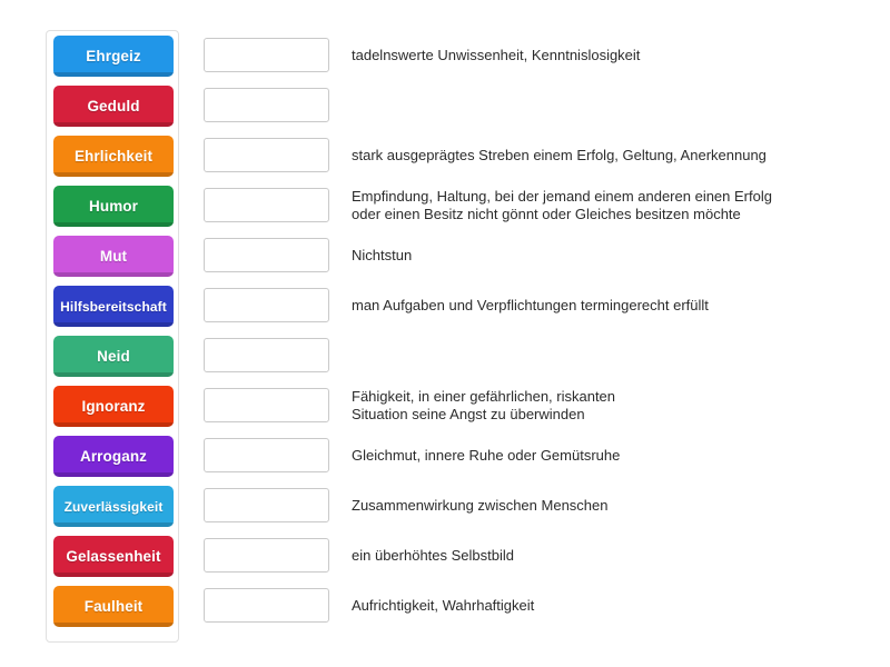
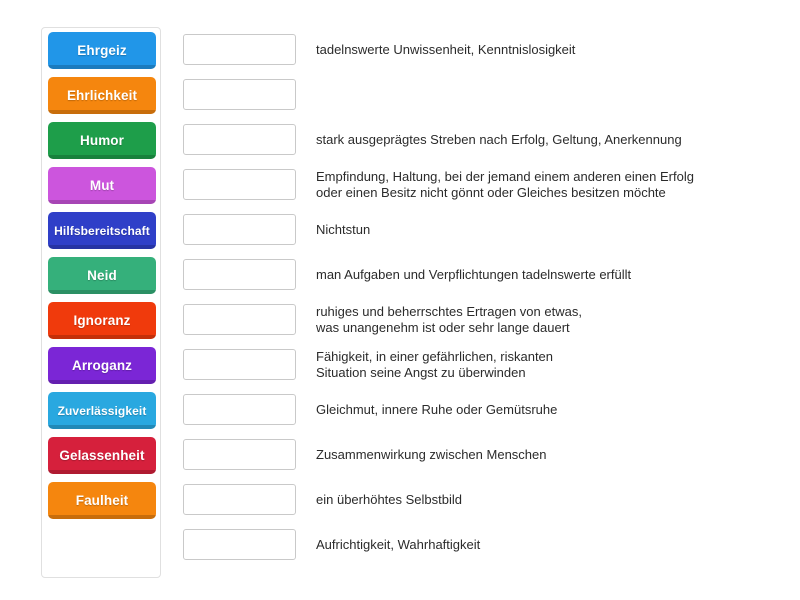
  Ehrgeiz
- Geduld
  Ehrlichkeit
  Humor
  Mut
  Hilfsbereitschaft
  Neid
  Ignoranz
  Arroganz
  Zuverlässigkeit
  Gelassenheit
  Faulheit
  tadelnswerte Unwissenheit, Kenntnislosigkeit
- stark ausgeprägtes Streben einem Erfolg, Geltung, Anerkennung
+ stark ausgeprägtes Streben nach Erfolg, Geltung, Anerkennung
  Empfindung, Haltung, bei der jemand einem anderen einen Erfolg
  oder einen Besitz nicht gönnt oder Gleiches besitzen möchte
  Nichtstun
- man Aufgaben und Verpflichtungen termingerecht erfüllt
+ man Aufgaben und Verpflichtungen tadelnswerte erfüllt
+ ruhiges und beherrschtes Ertragen von etwas,
+ was unangenehm ist oder sehr lange dauert
  Fähigkeit, in einer gefährlichen, riskanten
  Situation seine Angst zu überwinden
  Gleichmut, innere Ruhe oder Gemütsruhe
  Zusammenwirkung zwischen Menschen
  ein überhöhtes Selbstbild
  Aufrichtigkeit, Wahrhaftigkeit
